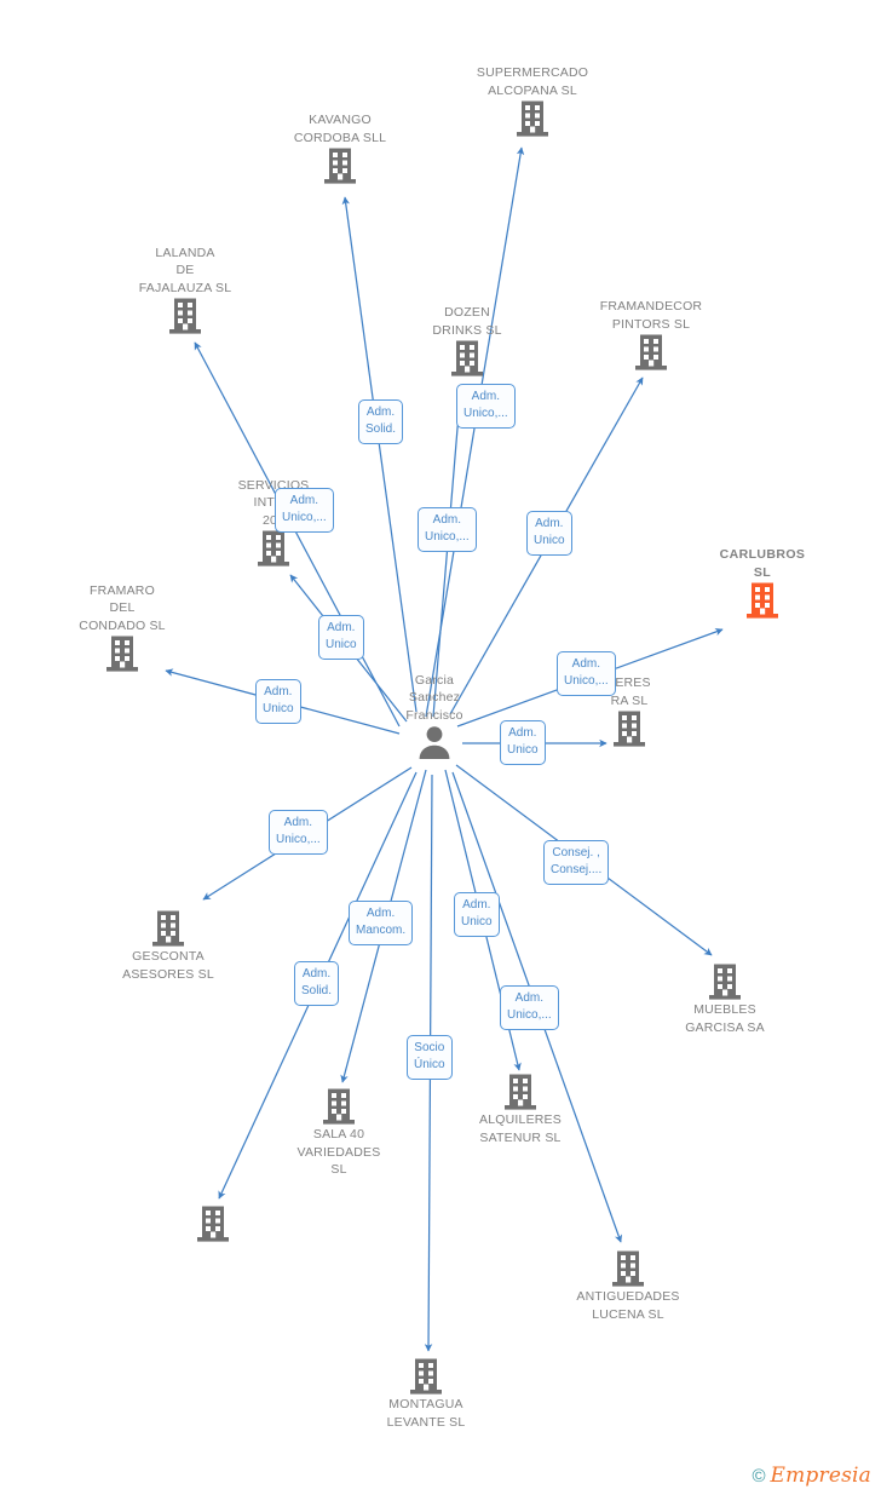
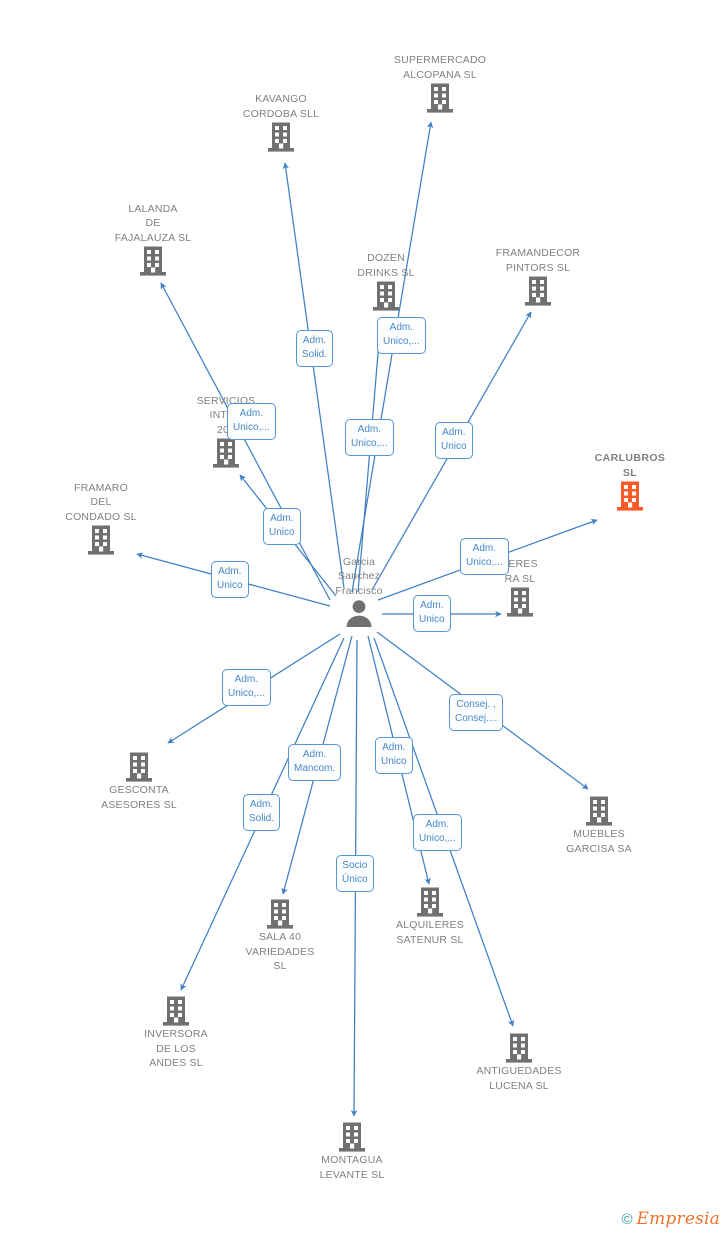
  SUPERMERCADO
  ALCOPANA SL
  KAVANGO
  CORDOBA SLL
  LALANDA
  DE
  FAJALAUZA SL
  DOZEN
  DRINKS SL
  FRAMANDECOR
  PINTORS SL
  SERVICIOS
  FRAMARO
  DEL
  CONDADO SL
  CARLUBROS
  SL
  ERES
  RA SL
  GESCONTA
  ASESORES SL
  MUEBLES
  GARCISA SA
  SALA 40
  VARIEDADES
  SL
  ALQUILERES
  SATENUR SL
+ INVERSORA
+ DE LOS
+ ANDES SL
  ANTIGUEDADES
  LUCENA SL
  MONTAGUA
  LEVANTE SL
  Garcia
  Sanchez
  Francisco
  Adm.
  Solid.
  Adm.
  Unico,...
  Adm.
  Unico,...
  Adm.
  Unico,...
  Adm.
  Unico
  Adm.
  Unico
  Adm.
  Unico,...
  Adm.
  Unico
  Adm.
  Unico
  Adm.
  Unico,...
  Consej. ,
  Consej....
  Adm.
  Mancom.
  Adm.
  Unico
  Adm.
  Solid.
  Adm.
  Unico,...
  Socio
  Único
  ©
  Empresia
